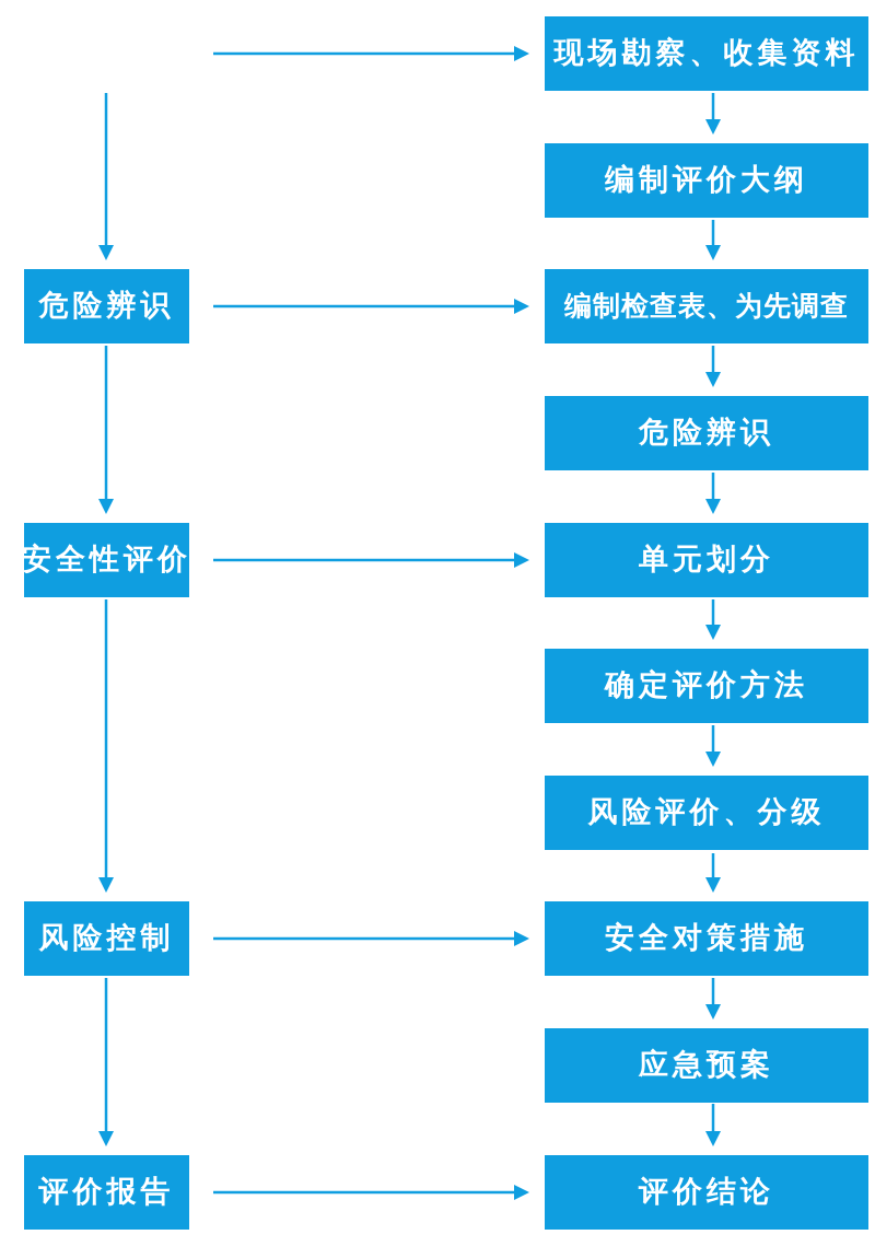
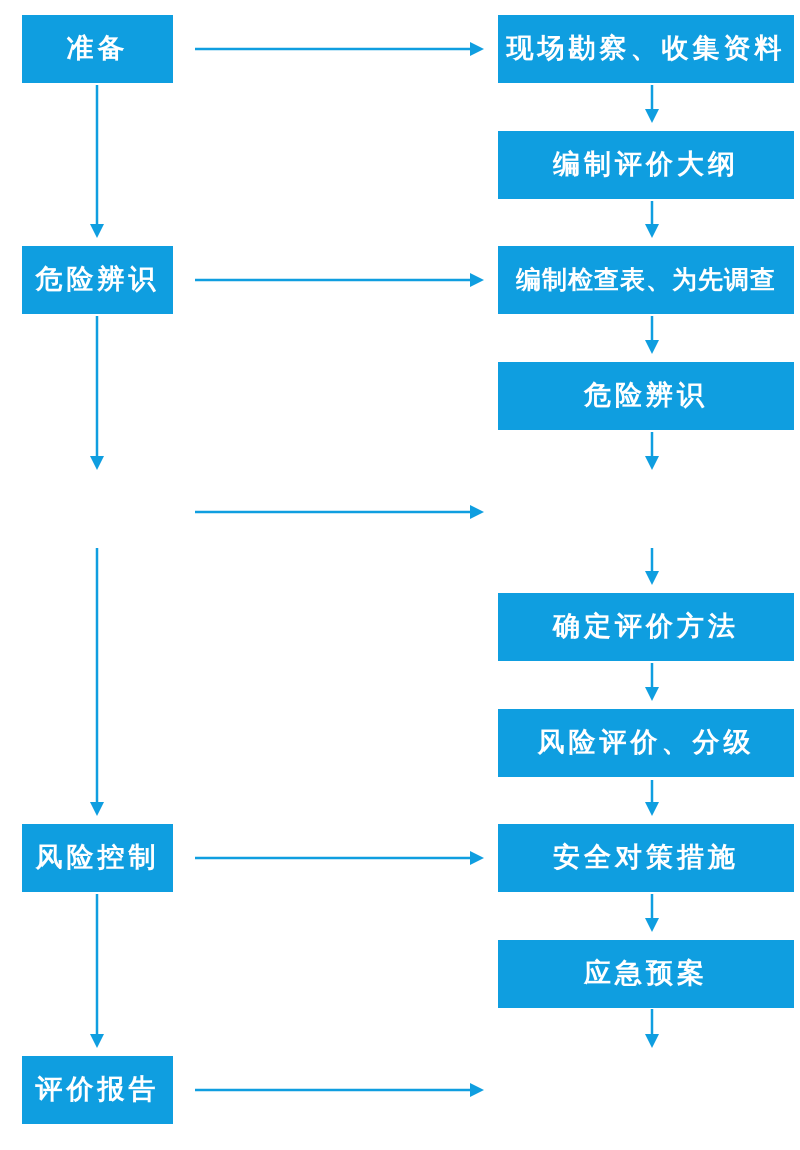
+ 准备
  危险辨识
- 安全性评价
  风险控制
  评价报告
  现场勘察、收集资料
  编制评价大纲
  编制检查表、为先调查
  危险辨识
- 单元划分
  确定评价方法
  风险评价、分级
  安全对策措施
  应急预案
- 评价结论
